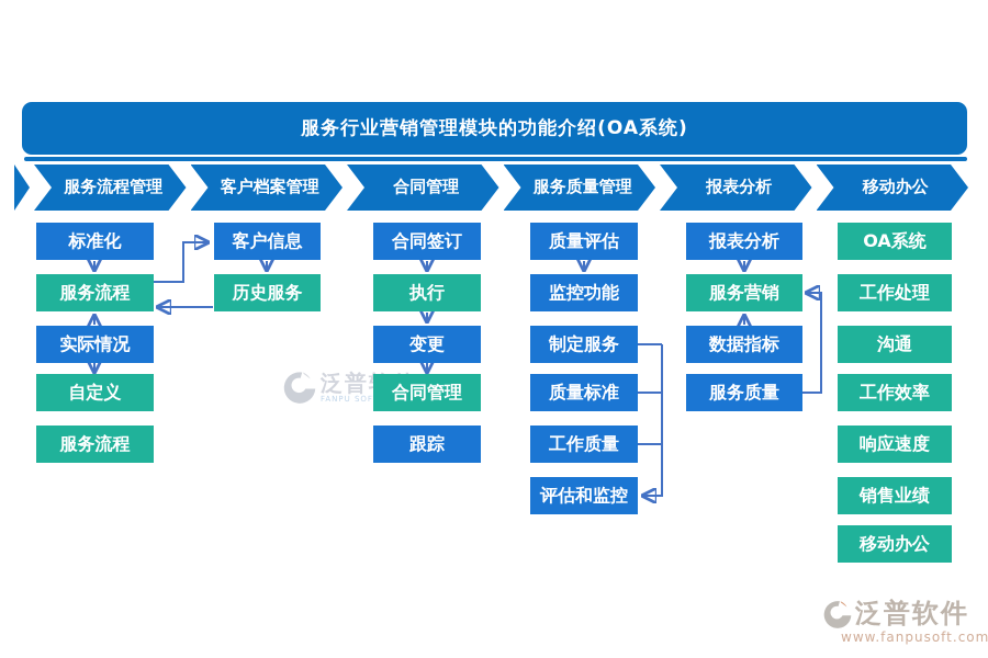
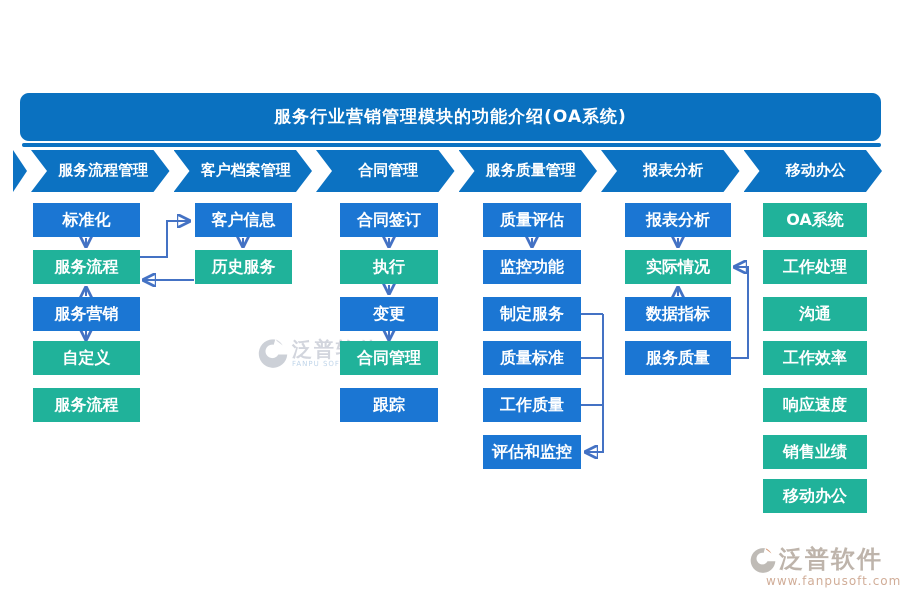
  服务行业营销管理模块的功能介绍(OA系统)
  服务流程管理
  客户档案管理
  合同管理
  服务质量管理
  报表分析
  移动办公
  标准化
  服务流程
- 实际情况
+ 服务营销
  自定义
  服务流程
  客户信息
  历史服务
  合同签订
  执行
  变更
  合同管理
  跟踪
  质量评估
  监控功能
  制定服务
  质量标准
  工作质量
  评估和监控
  报表分析
- 服务营销
+ 实际情况
  数据指标
  服务质量
  OA系统
  工作处理
  沟通
  工作效率
  响应速度
  销售业绩
  移动办公
  泛普软件
  www.fanpusoft.com
